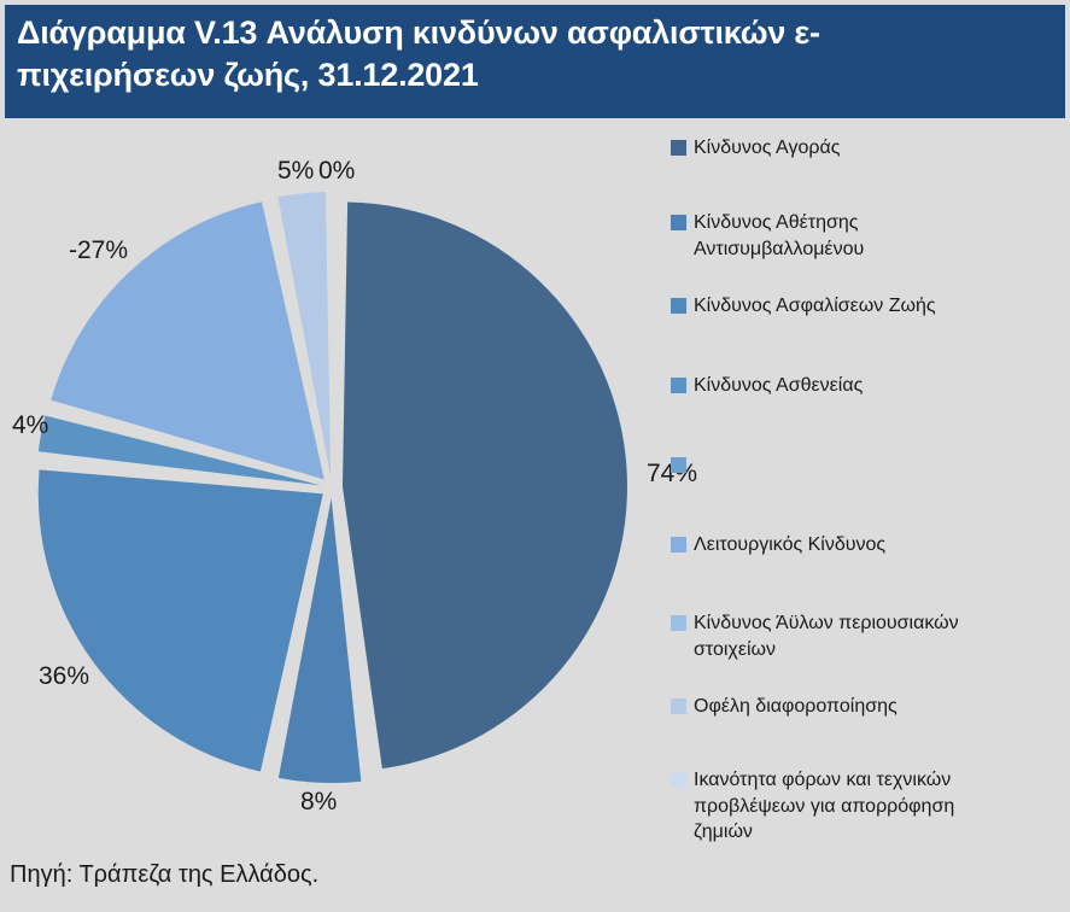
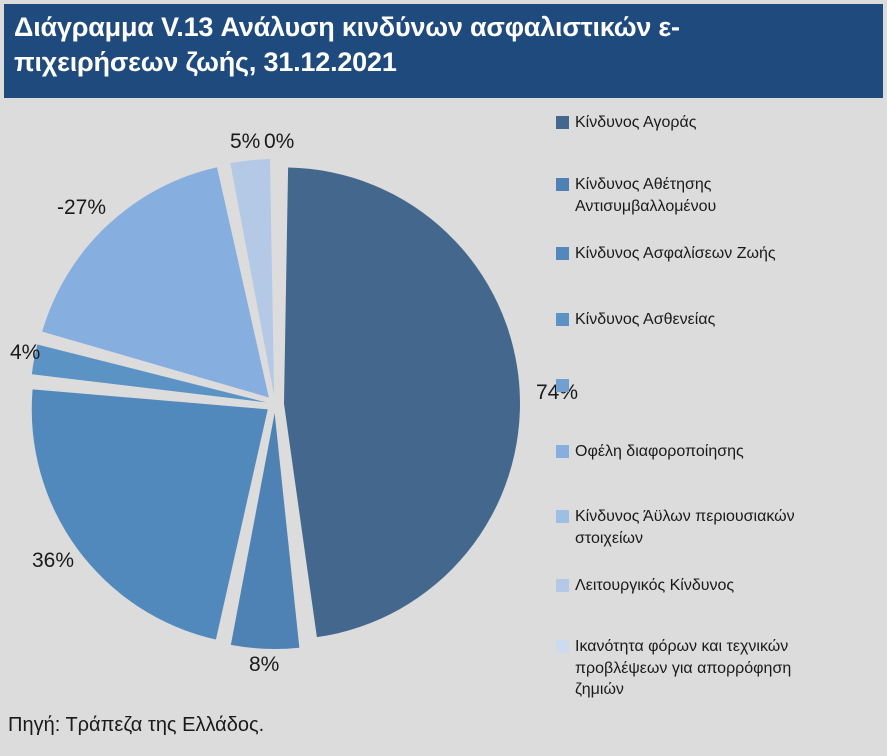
  Διάγραμμα V.13 Ανάλυση κινδύνων ασφαλιστικών ε-
  πιχειρήσεων ζωής, 31.12.2021
  5%
  0%
  -27%
  4%
  74%
  36%
  8%
  Κίνδυνος Αγοράς
  Κίνδυνος Αθέτησης
  Αντισυμβαλλομένου
  Κίνδυνος Ασφαλίσεων Ζωής
  Κίνδυνος Ασθενείας
- Λειτουργικός Κίνδυνος
+ Οφέλη διαφοροποίησης
  Κίνδυνος Άϋλων περιουσιακών
  στοιχείων
- Οφέλη διαφοροποίησης
+ Λειτουργικός Κίνδυνος
  Ικανότητα φόρων και τεχνικών
  προβλέψεων για απορρόφηση
  ζημιών
  Πηγή: Τράπεζα της Ελλάδος.
